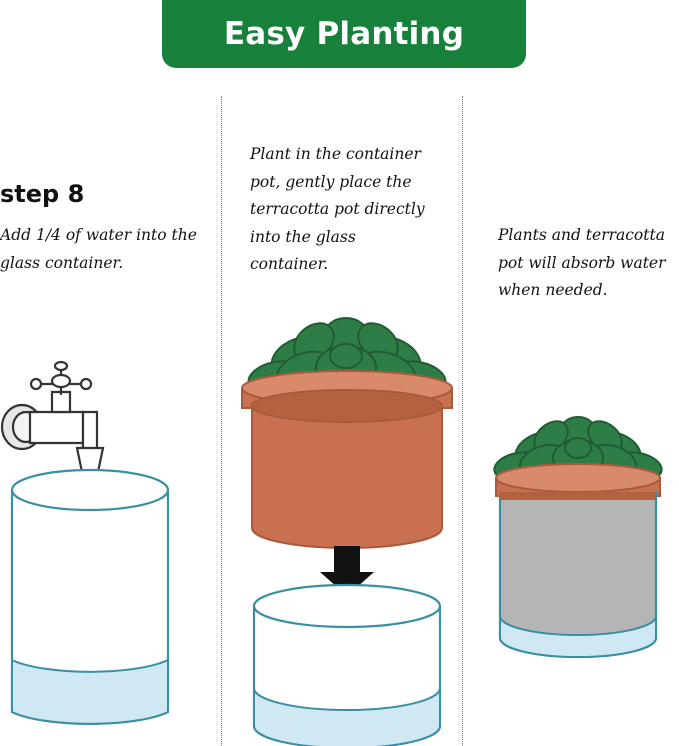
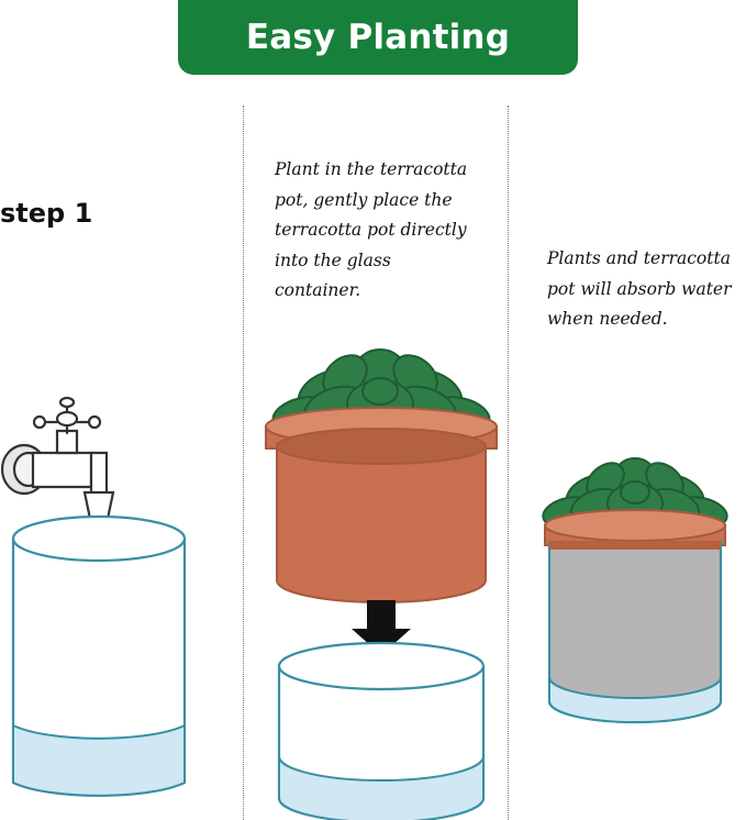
  Easy Planting
- step 8
+ step 1
- Add 1/4 of water into the glass container.
- Plant in the container pot, gently place the terracotta pot directly into the glass container.
+ Plant in the terracotta pot, gently place the terracotta pot directly into the glass container.
  Plants and terracotta pot will absorb water when needed.
